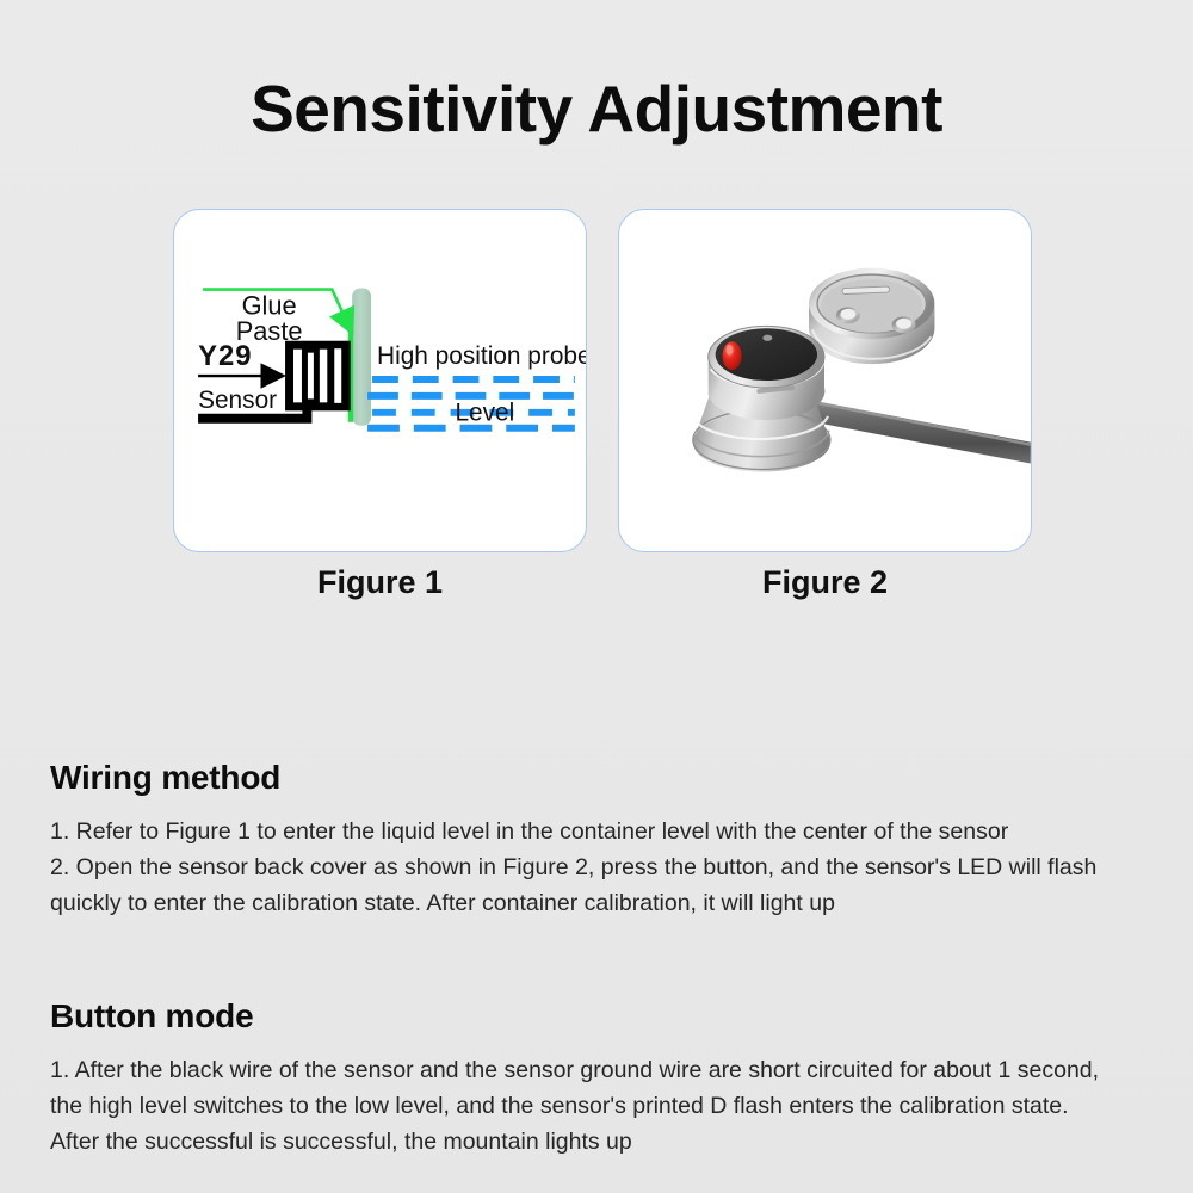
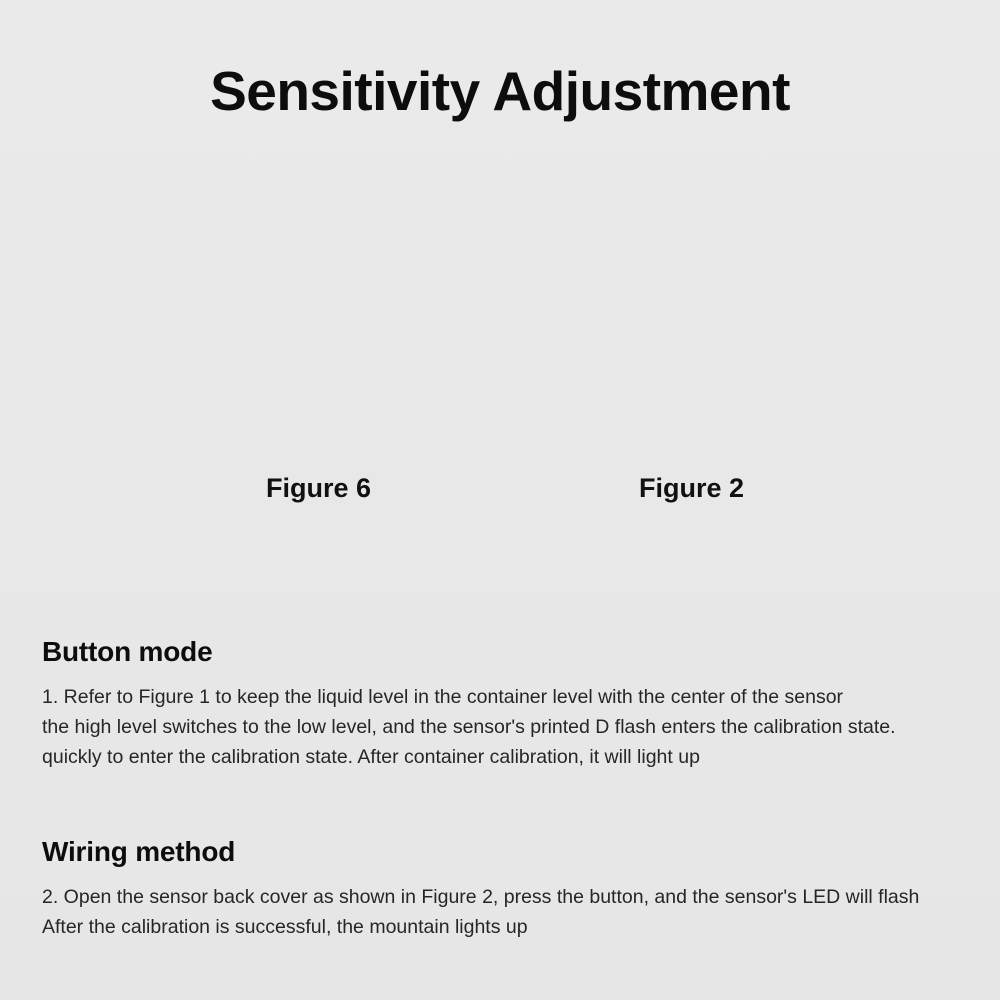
  Sensitivity Adjustment
- Glue
- Paste
- Y29
- Sensor
- High position probe
- Level
- Figure 1
+ Figure 6
  Figure 2
- Wiring method
+ Button mode
- 1. Refer to Figure 1 to enter the liquid level in the container level with the center of the sensor
+ 1. Refer to Figure 1 to keep the liquid level in the container level with the center of the sensor
- 2. Open the sensor back cover as shown in Figure 2, press the button, and the sensor's LED will flash
+ the high level switches to the low level, and the sensor's printed D flash enters the calibration state.
  quickly to enter the calibration state. After container calibration, it will light up
- Button mode
+ Wiring method
- 1. After the black wire of the sensor and the sensor ground wire are short circuited for about 1 second,
- the high level switches to the low level, and the sensor's printed D flash enters the calibration state.
+ 2. Open the sensor back cover as shown in Figure 2, press the button, and the sensor's LED will flash
- After the successful is successful, the mountain lights up
+ After the calibration is successful, the mountain lights up
